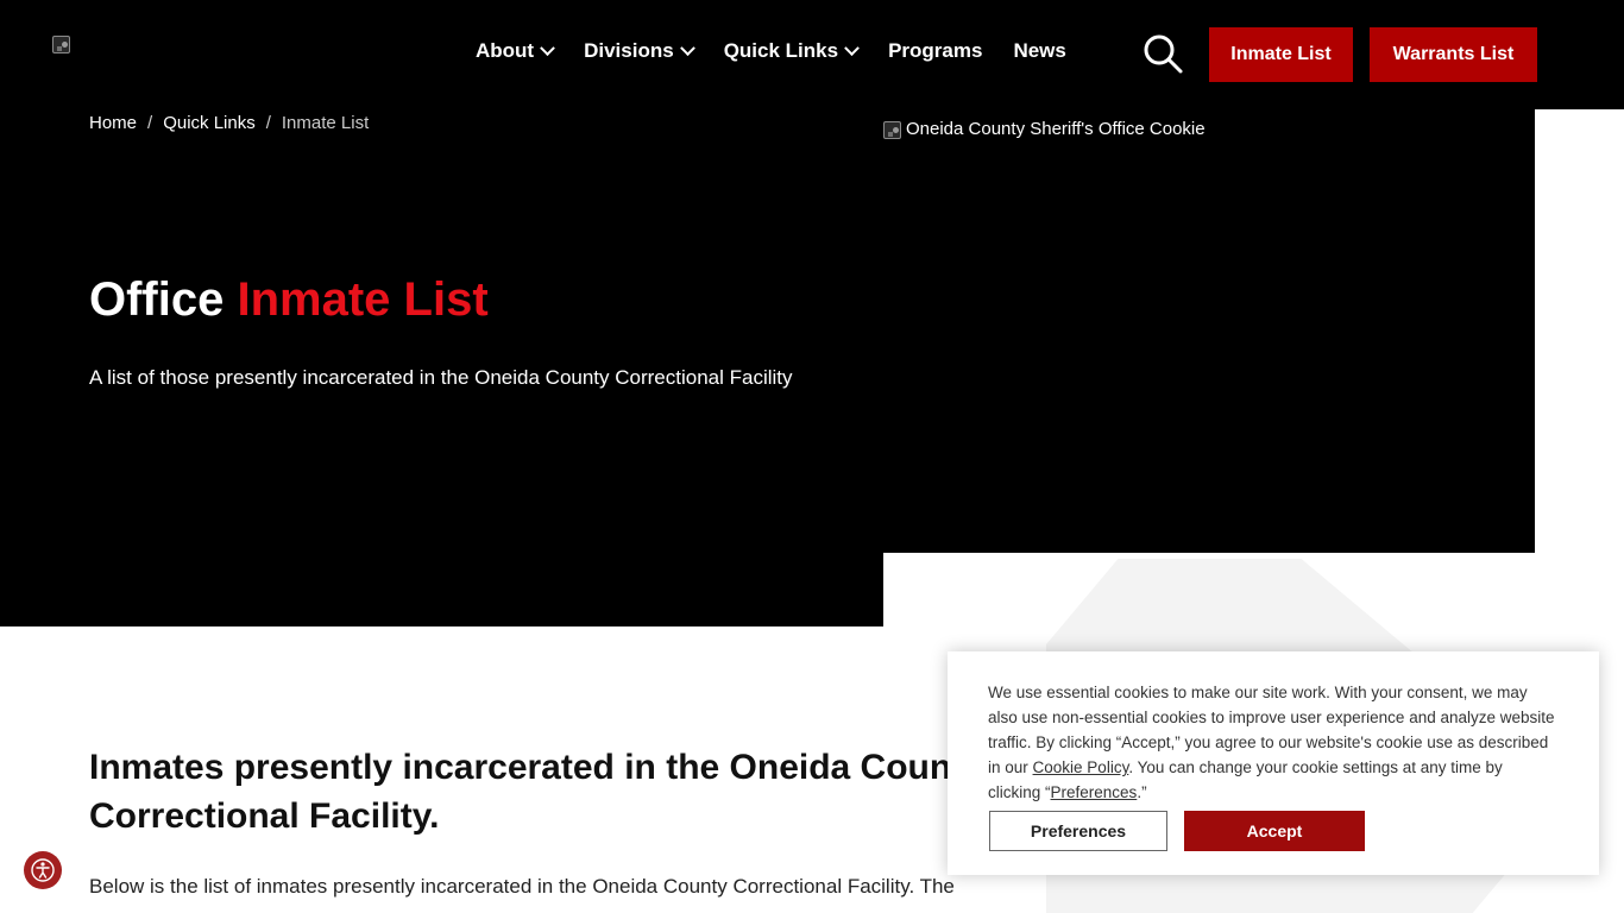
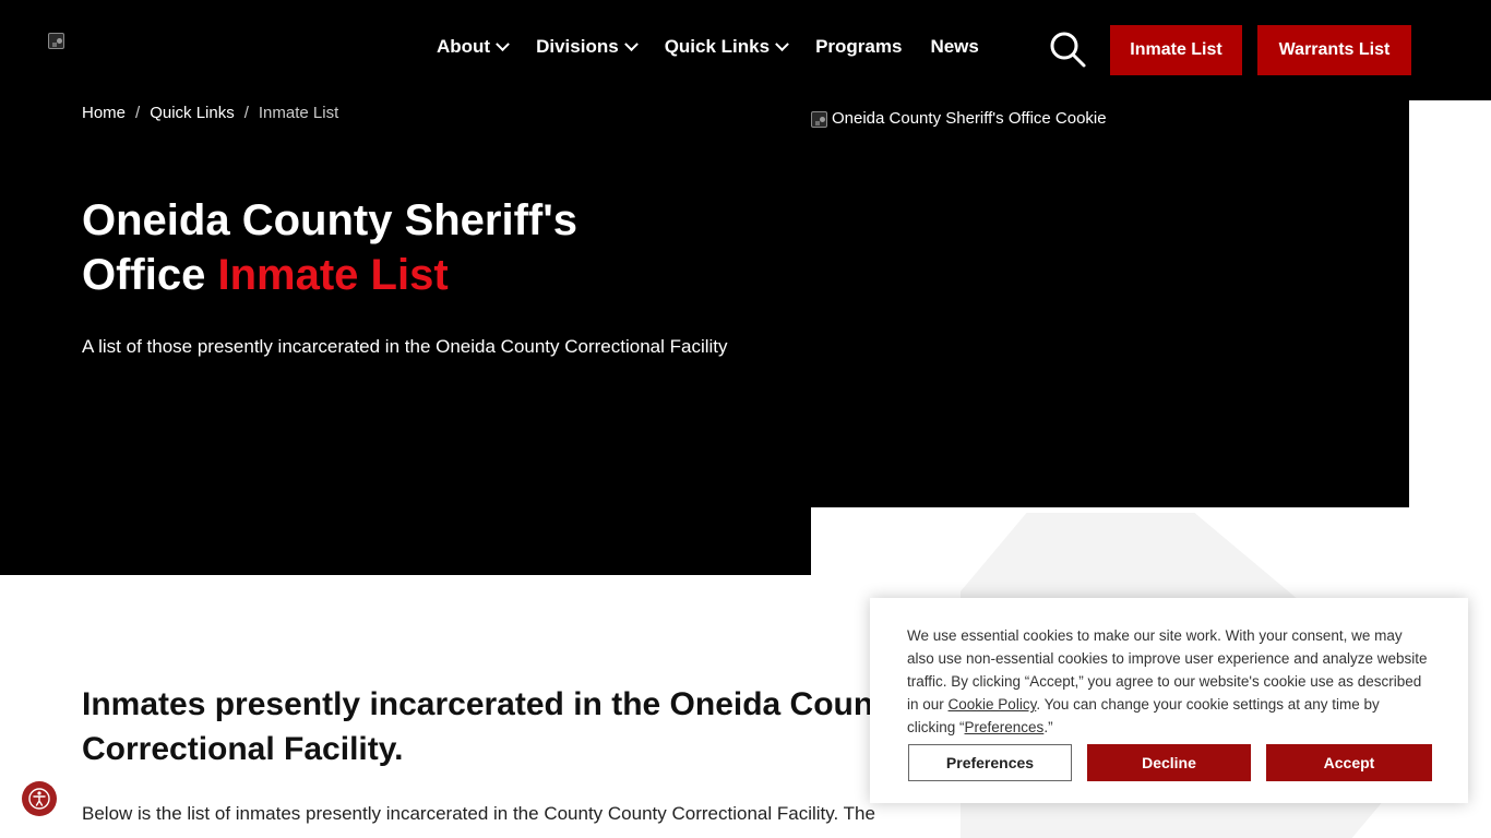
  About
  Divisions
  Quick Links
  Programs
  News
  Inmate List
  Warrants List
  Home
  /
  Quick Links
  /
  Inmate List
+ Oneida County Sheriff's
  Office Inmate List
  A list of those presently incarcerated in the Oneida County Correctional Facility
  Oneida County Sheriff's Office Cookie
  Inmates presently incarcerated in the Oneida Coun Correctional Facility.
- Below is the list of inmates presently incarcerated in the Oneida County Correctional Facility. The
+ Below is the list of inmates presently incarcerated in the County County Correctional Facility. The
  We use essential cookies to make our site work. With your consent, we may also use non-essential cookies to improve user experience and analyze website traffic. By clicking “Accept,” you agree to our website's cookie use as described in our Cookie Policy. You can change your cookie settings at any time by clicking “Preferences.”
  Preferences
+ Decline
  Accept
